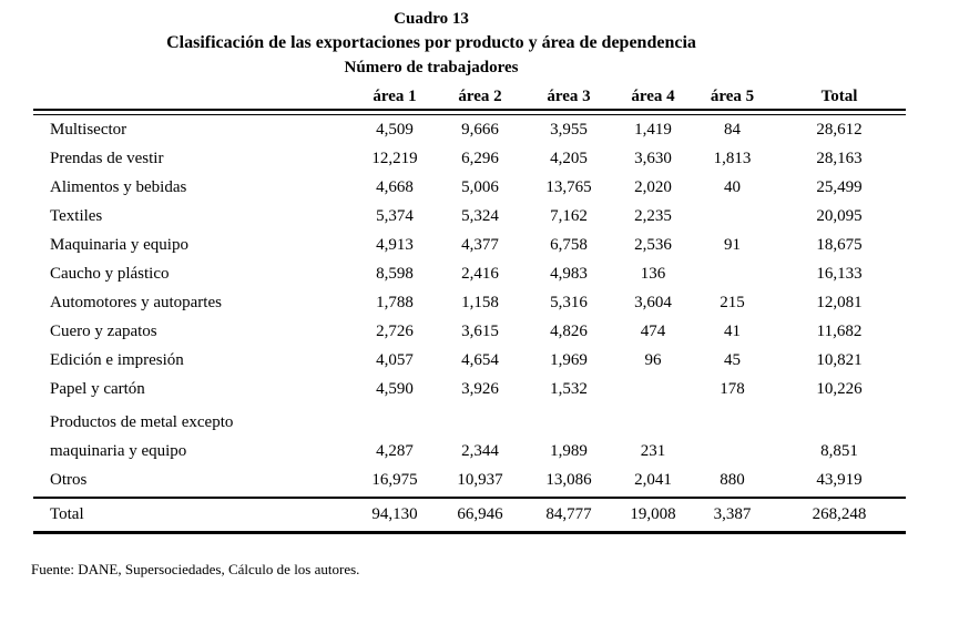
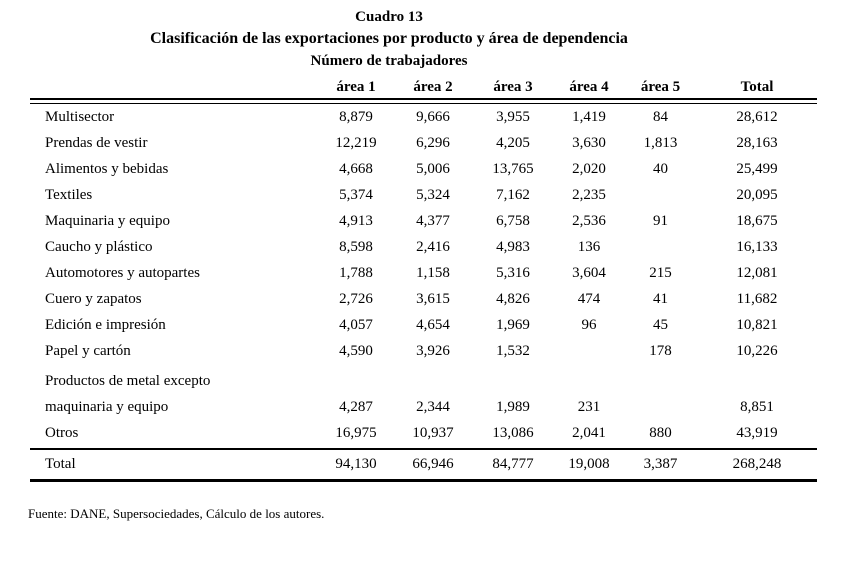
  Cuadro 13
  Clasificación de las exportaciones por producto y área de dependencia
  Número de trabajadores
  área 1
  área 2
  área 3
  área 4
  área 5
  Total
  Multisector
- 4,509
+ 8,879
  9,666
  3,955
  1,419
  84
  28,612
  Prendas de vestir
  12,219
  6,296
  4,205
  3,630
  1,813
  28,163
  Alimentos y bebidas
  4,668
  5,006
  13,765
  2,020
  40
  25,499
  Textiles
  5,374
  5,324
  7,162
  2,235
  20,095
  Maquinaria y equipo
  4,913
  4,377
  6,758
  2,536
  91
  18,675
  Caucho y plástico
  8,598
  2,416
  4,983
  136
  16,133
  Automotores y autopartes
  1,788
  1,158
  5,316
  3,604
  215
  12,081
  Cuero y zapatos
  2,726
  3,615
  4,826
  474
  41
  11,682
  Edición e impresión
  4,057
  4,654
  1,969
  96
  45
  10,821
  Papel y cartón
  4,590
  3,926
  1,532
  178
  10,226
  Productos de metal excepto
  maquinaria y equipo
  4,287
  2,344
  1,989
  231
  8,851
  Otros
  16,975
  10,937
  13,086
  2,041
  880
  43,919
  Total
  94,130
  66,946
  84,777
  19,008
  3,387
  268,248
  Fuente: DANE, Supersociedades, Cálculo de los autores.
